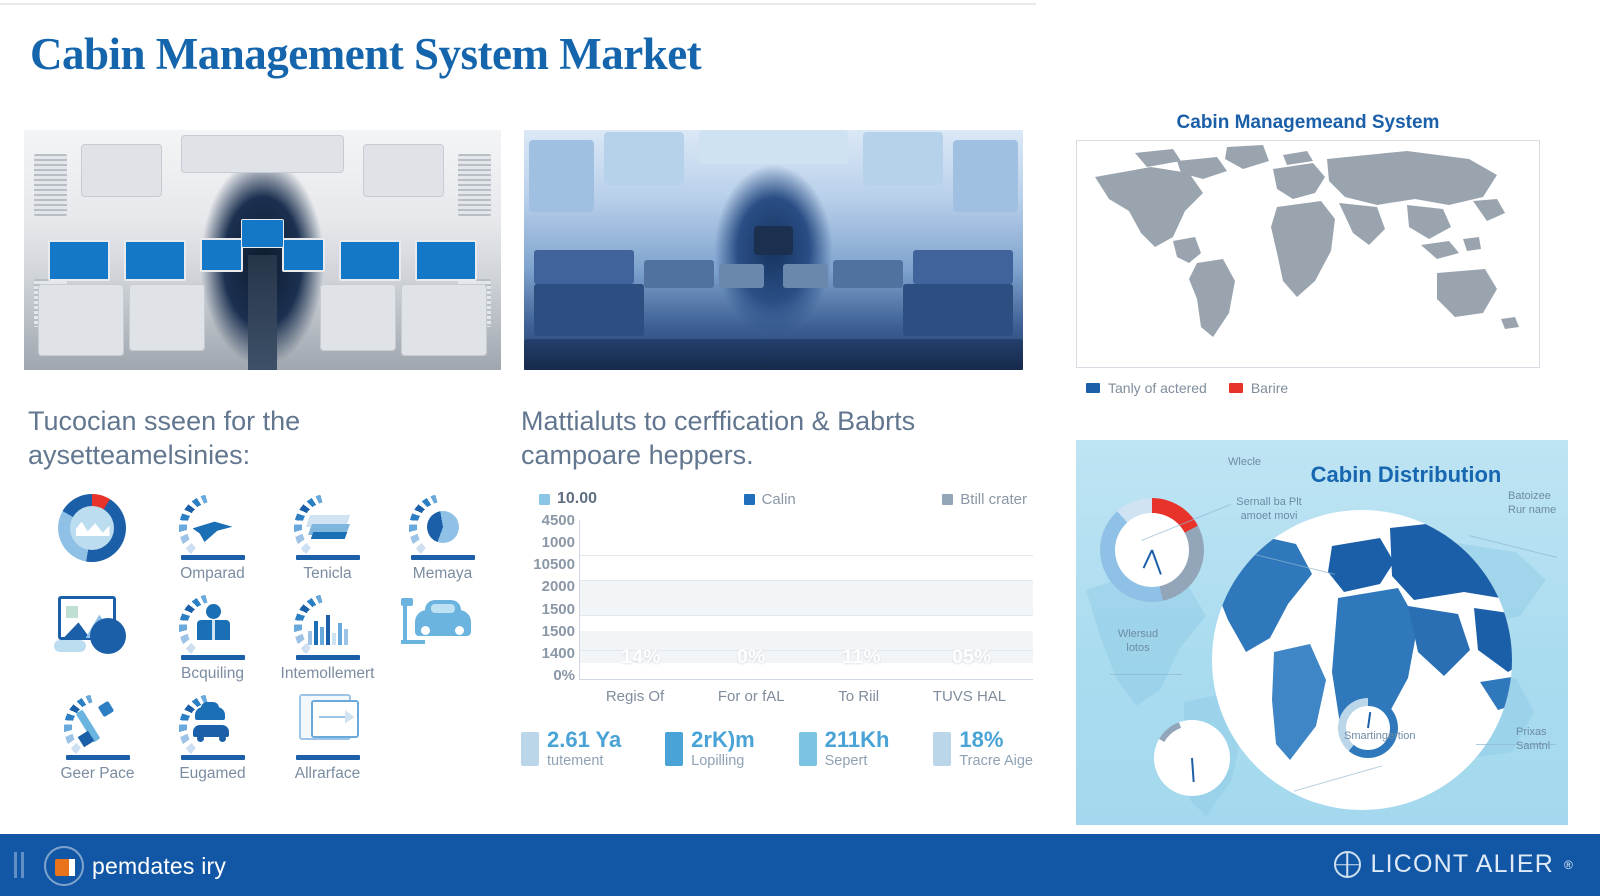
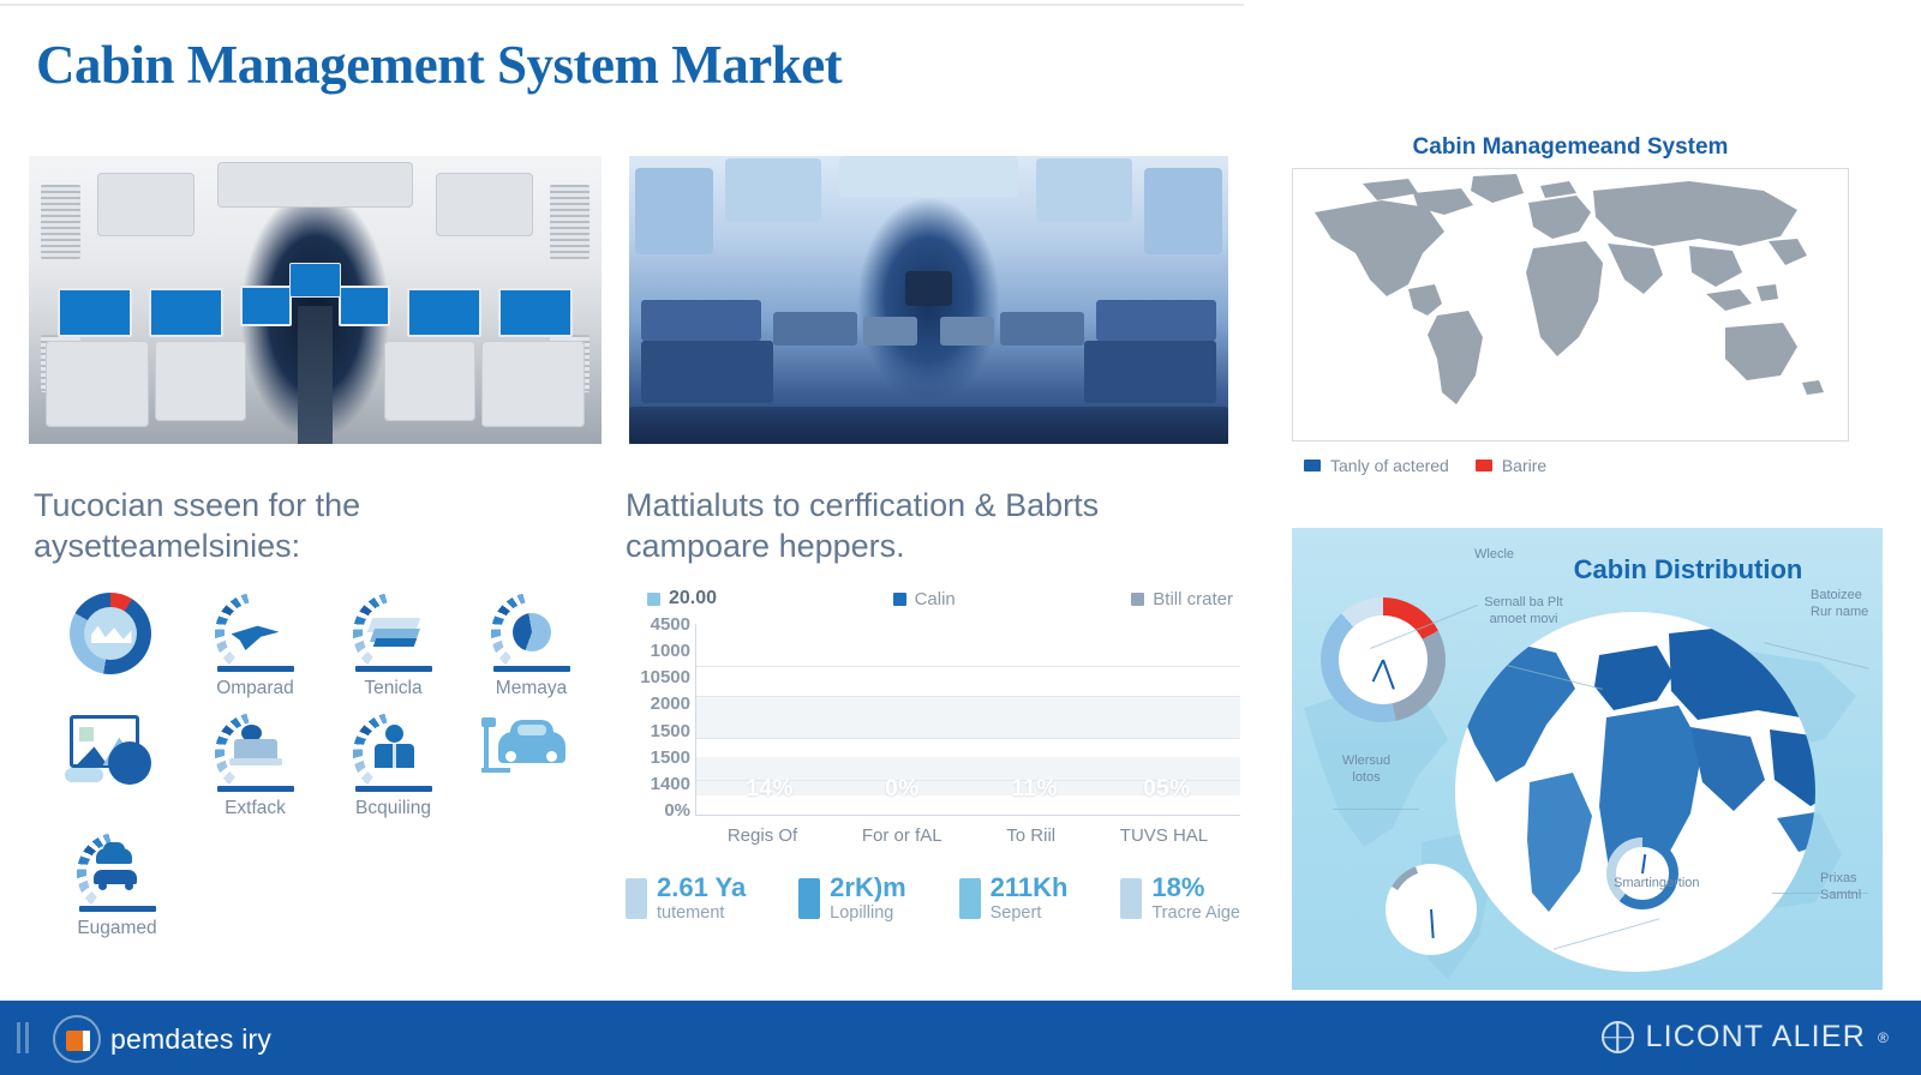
  Cabin Management System Market
  Tucocian sseen for the aysetteamelsinies:
  Mattialuts to cerffication & Babrts campoare heppers.
  Omparad
  Tenicla
  Memaya
+ Extfack
  Bcquiling
- Intemollemert
- Geer Pace
  Eugamed
- Allrarface
- 10.00
+ 20.00
  Calin
  Btill crater
  4500
  1000
  10500
  2000
  1500
  1500
  1400
  0%
  14%
  0%
  11%
  05%
  Regis Of
  For or fAL
  To Riil
  TUVS HAL
  2.61 Ya
  tutement
  2rK)m
  Lopilling
  211Kh
  Sepert
  18%
  Tracre Aige
  Cabin Managemeand System
  Tanly of actered
  Barire
  Cabin Distribution
  Wlecle
  Sernall ba Plt amoet movi
  Batoizee Rur name
  Wlersud lotos
  Smartingertion
  Prixas Samtnl
  pemdates iry
  LICONT ALIER
  ®
